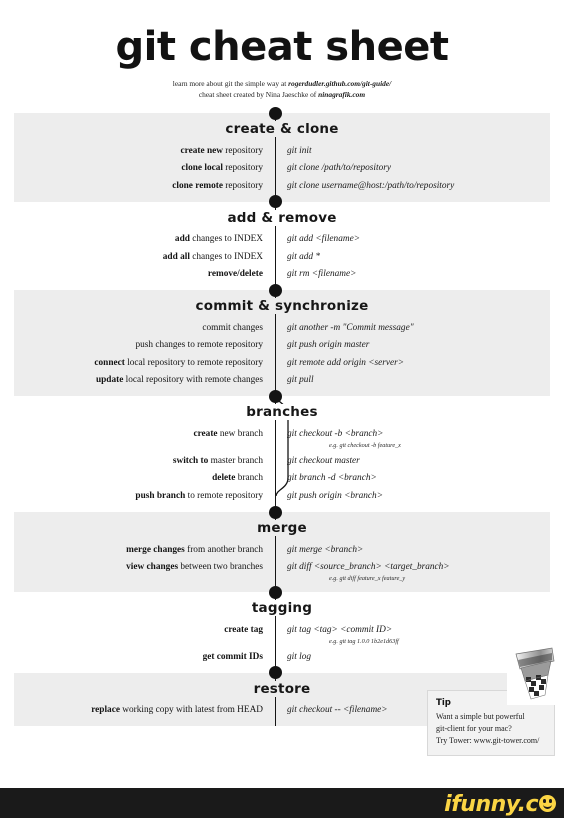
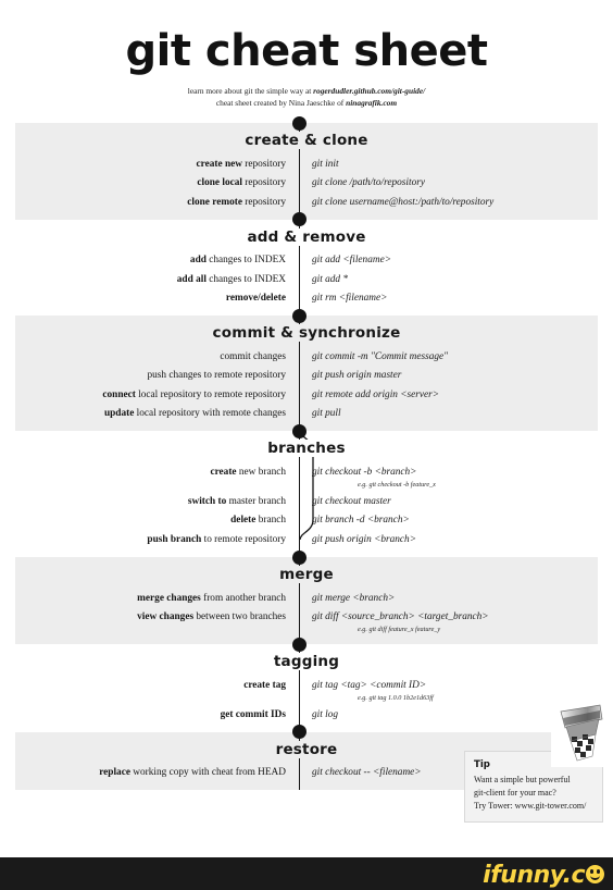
  git cheat sheet
  learn more about git the simple way at rogerdudler.github.com/git-guide/
  cheat sheet created by Nina Jaeschke of ninagrafik.com
  create & clone
  create new repository
  git init
  clone local repository
  git clone /path/to/repository
  clone remote repository
  git clone username@host:/path/to/repository
  add & remove
  add changes to INDEX
  git add <filename>
  add all changes to INDEX
  git add *
  remove/delete
  git rm <filename>
  commit & synchronize
  commit changes
- git another -m "Commit message"
+ git commit -m "Commit message"
  push changes to remote repository
  git push origin master
  connect local repository to remote repository
  git remote add origin <server>
  update local repository with remote changes
  git pull
  branches
  create new branch
  git checkout -b <branch>
  switch to master branch
  git checkout master
  delete branch
  git branch -d <branch>
  push branch to remote repository
  git push origin <branch>
  merge
  merge changes from another branch
  git merge <branch>
  view changes between two branches
  git diff <source_branch> <target_branch>
  tagging
  create tag
  git tag <tag> <commit ID>
  get commit IDs
  git log
  restore
- replace working copy with latest from HEAD
+ replace working copy with cheat from HEAD
  git checkout -- <filename>
  Tip
  Want a simple but powerful
  git-client for your mac?
  Try Tower: www.git-tower.com/
  ifunny.c
